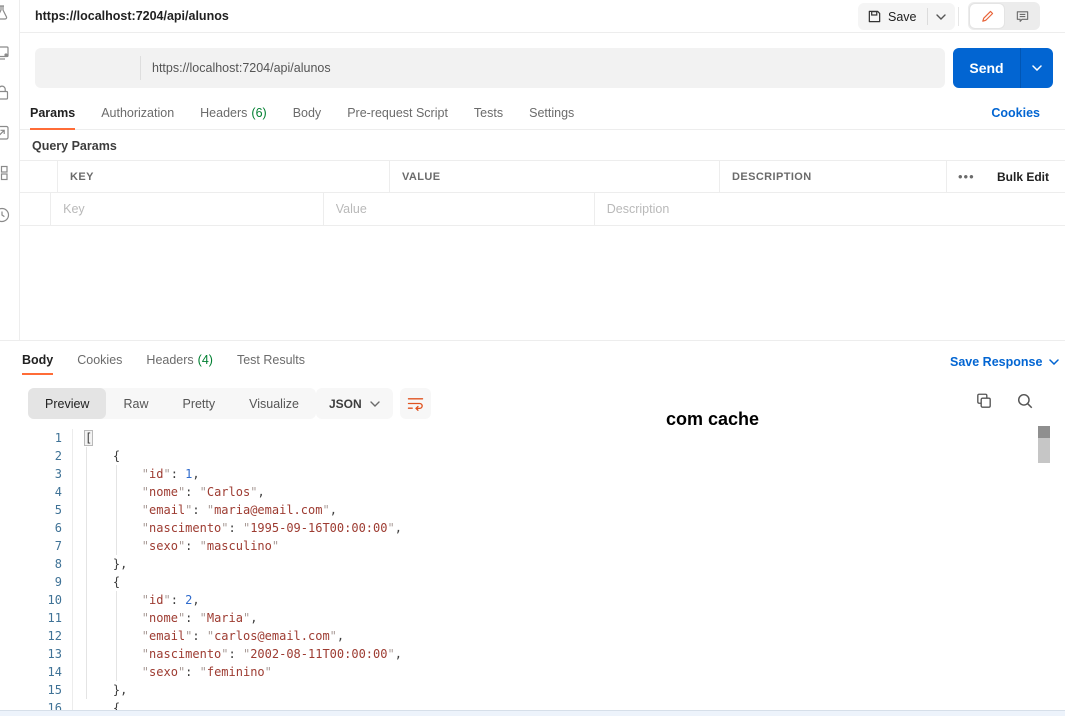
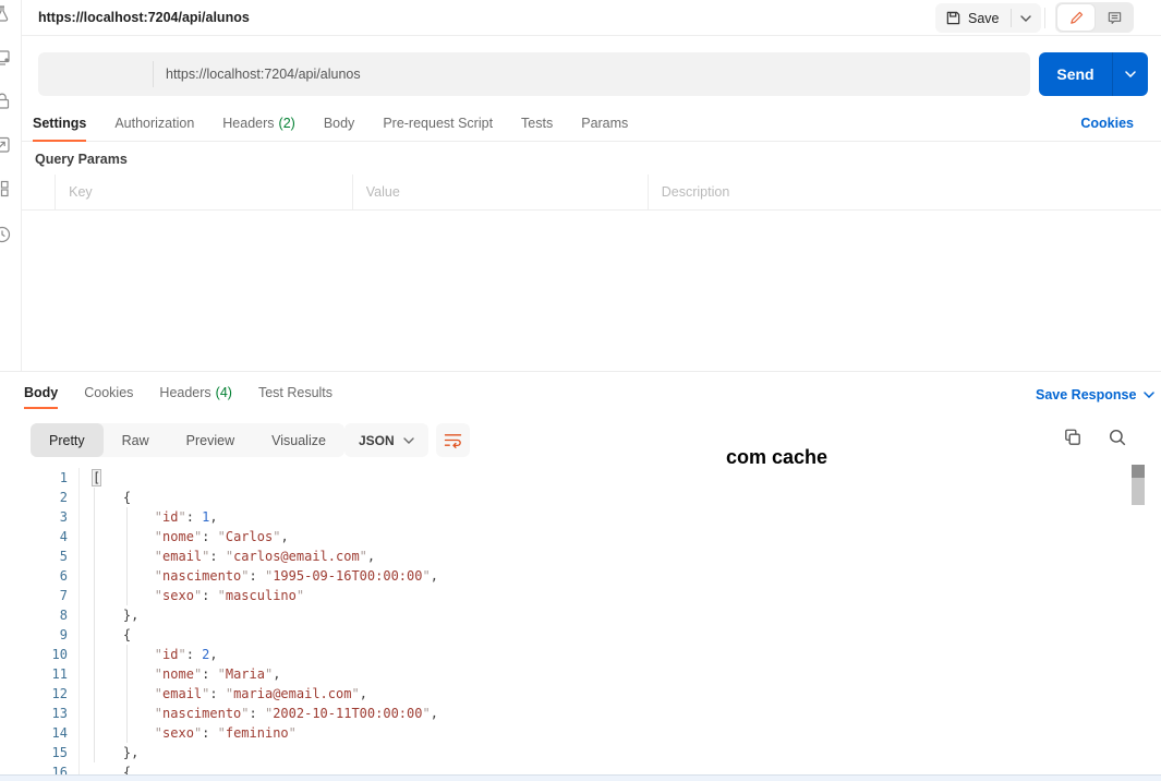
  https://localhost:7204/api/alunos
  Save
  https://localhost:7204/api/alunos
  Send
- Params
+ Settings
  Authorization
  Headers
- (6)
+ (2)
  Body
  Pre-request Script
  Tests
- Settings
+ Params
  Cookies
  Query Params
- KEY
- VALUE
- DESCRIPTION
- •••
- Bulk Edit
  Key
  Value
  Description
  Body
  Cookies
  Headers
  (4)
  Test Results
  Save Response
- Preview
+ Pretty
  Raw
- Pretty
+ Preview
  Visualize
  JSON
  com cache
  1
  [
  2
  {
  3
  "id": 1,
  4
  "nome": "Carlos",
  5
- "email": "maria@email.com",
+ "email": "carlos@email.com",
  6
  "nascimento": "1995-09-16T00:00:00",
  7
  "sexo": "masculino"
  8
  },
  9
  {
  10
  "id": 2,
  11
  "nome": "Maria",
  12
- "email": "carlos@email.com",
+ "email": "maria@email.com",
  13
- "nascimento": "2002-08-11T00:00:00",
+ "nascimento": "2002-10-11T00:00:00",
  14
  "sexo": "feminino"
  15
  },
  16
  {
